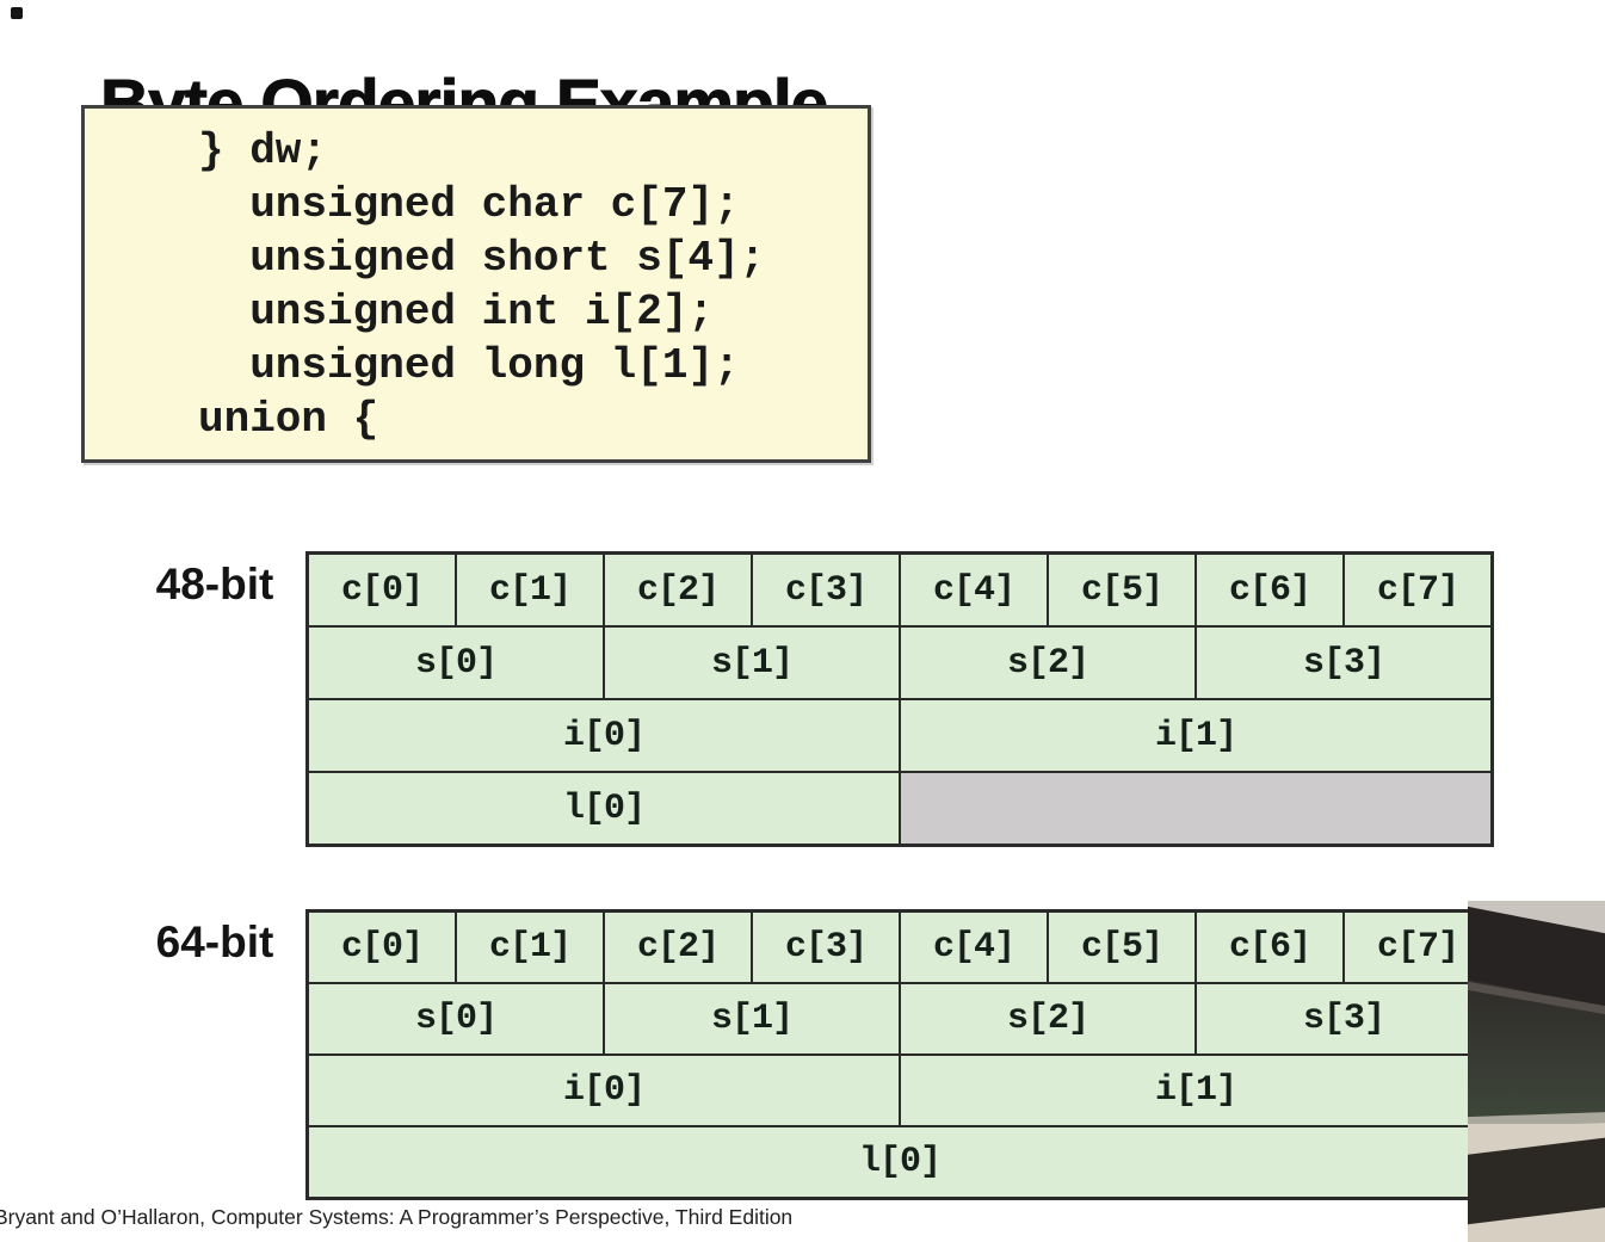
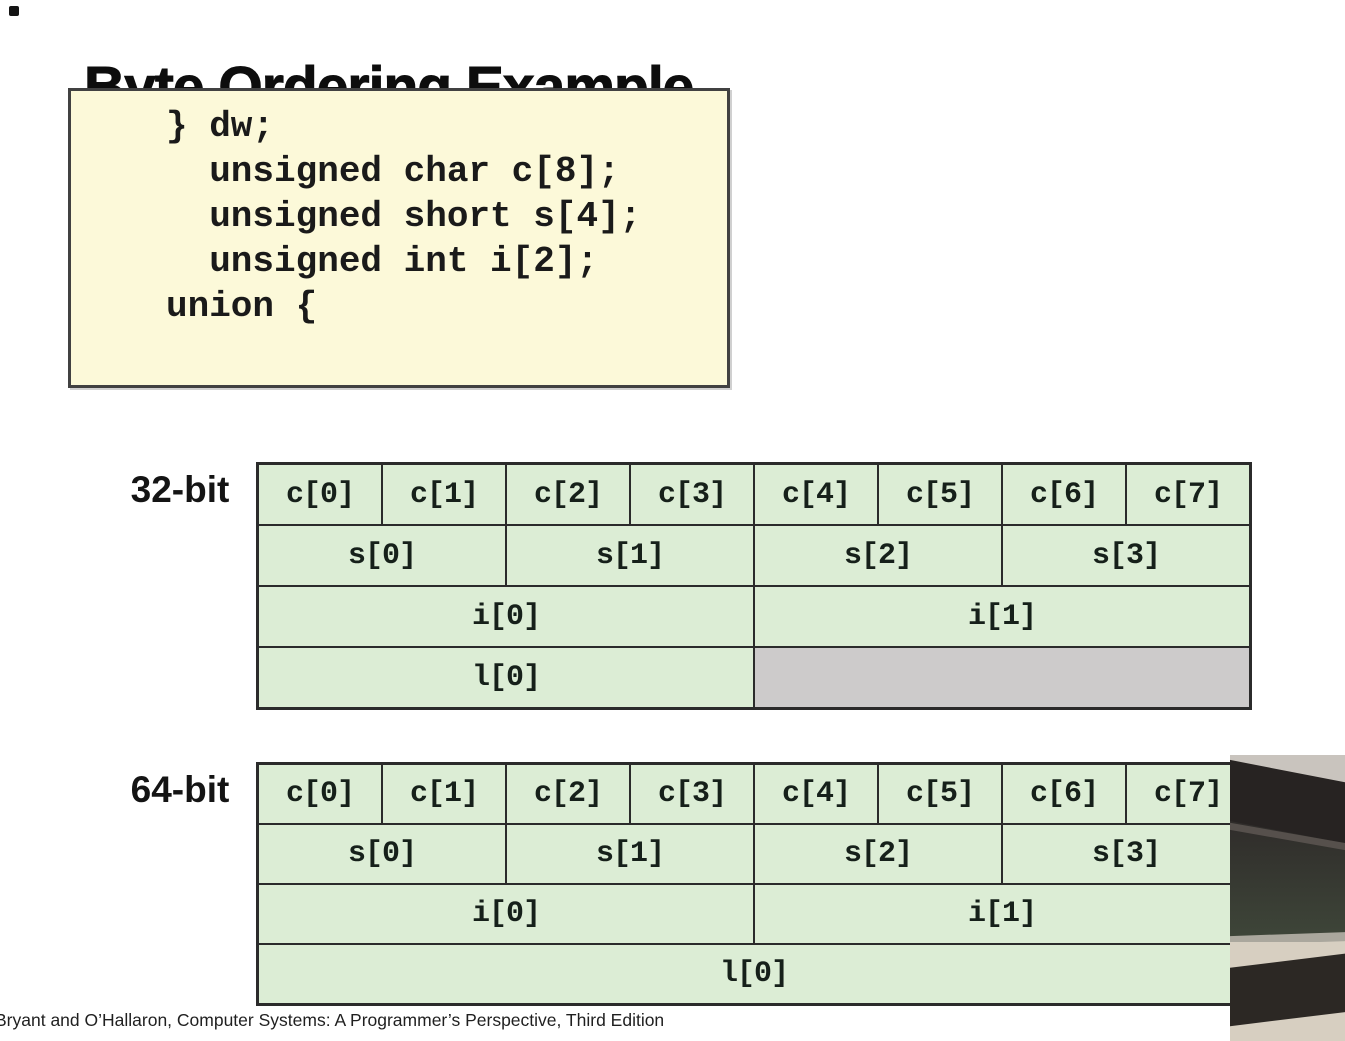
  } dw;
- unsigned char c[7];
+ unsigned char c[8];
  unsigned short s[4];
  unsigned int i[2];
- unsigned long l[1];
  union {
- 48-bit
+ 32-bit
  c[0]
  c[1]
  c[2]
  c[3]
  c[4]
  c[5]
  c[6]
  c[7]
  s[0]
  s[1]
  s[2]
  s[3]
  i[0]
  i[1]
  l[0]
  64-bit
  c[0]
  c[1]
  c[2]
  c[3]
  c[4]
  c[5]
  c[6]
  c[7]
  s[0]
  s[1]
  s[2]
  s[3]
  i[0]
  i[1]
  l[0]
  Bryant and O’Hallaron, Computer Systems: A Programmer’s Perspective, Third Edition
